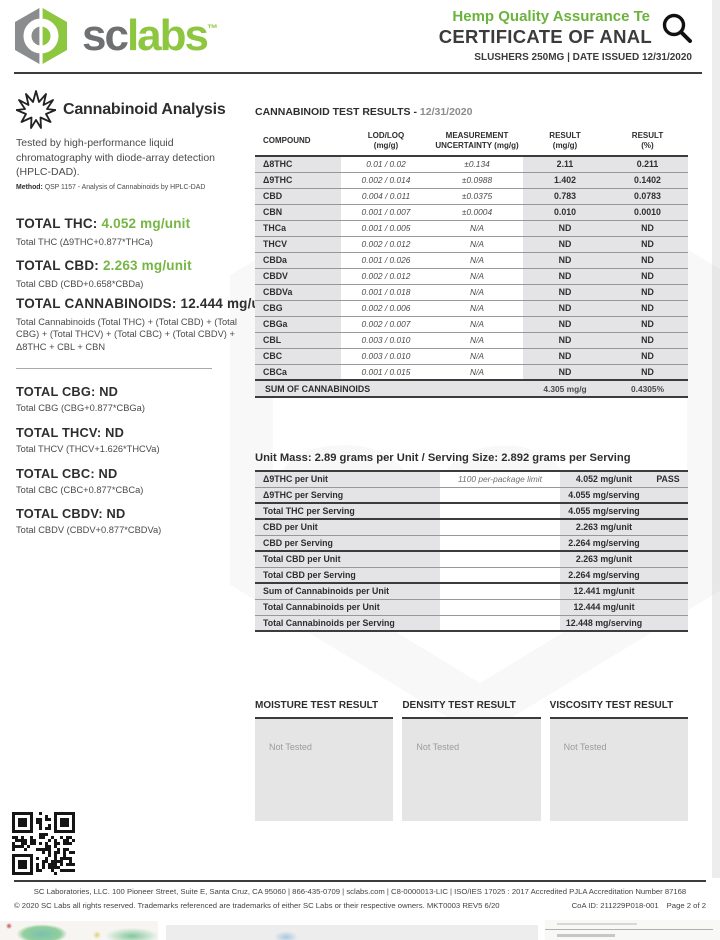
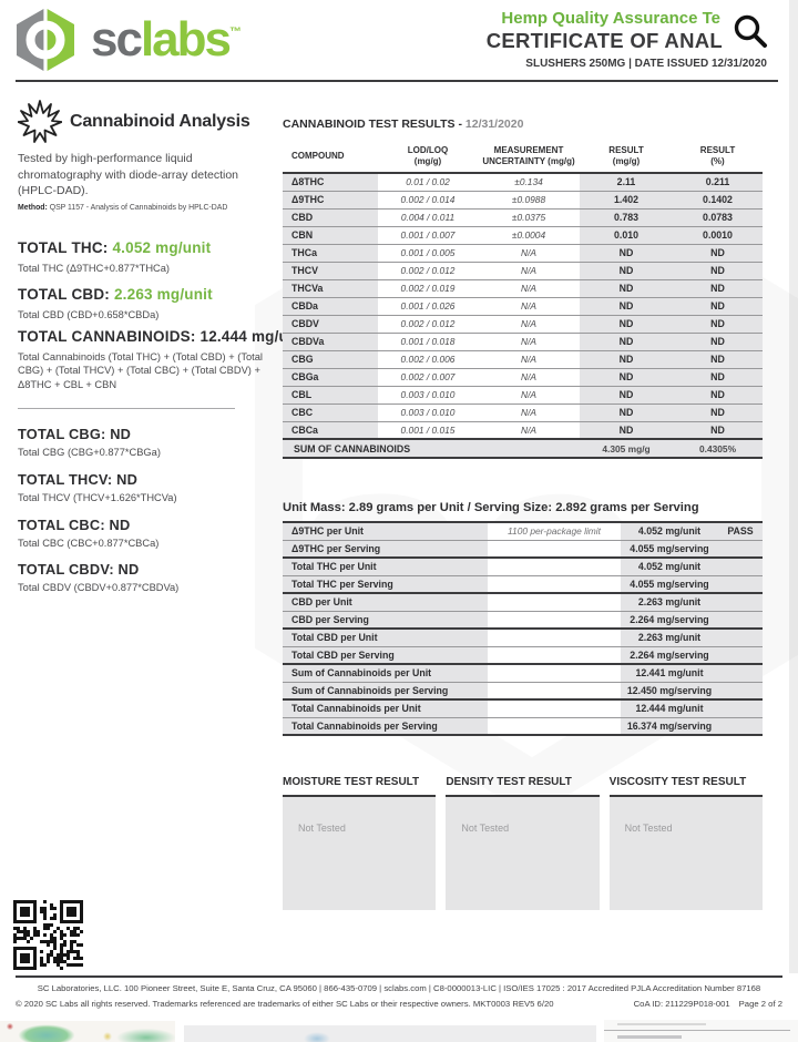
  sclabs™
  Hemp Quality Assurance Te
  CERTIFICATE OF ANAL
  SLUSHERS 250MG | DATE ISSUED 12/31/2020
  Cannabinoid Analysis
  Tested by high-performance liquid chromatography with diode-array detection (HPLC-DAD).
  TOTAL THC: 4.052 mg/unit
  Total THC (Δ9THC+0.877*THCa)
  TOTAL CBD: 2.263 mg/unit
  Total CBD (CBD+0.658*CBDa)
  TOTAL CANNABINOIDS: 12.444 mg/
  Total Cannabinoids (Total THC) + (Total CBD) + (Total CBG) + (Total THCV) + (Total CBC) + (Total CBDV) + Δ8THC + CBL + CBN
  TOTAL CBG: ND
  Total CBG (CBG+0.877*CBGa)
  TOTAL THCV: ND
  Total THCV (THCV+1.626*THCVa)
  TOTAL CBC: ND
  Total CBC (CBC+0.877*CBCa)
  TOTAL CBDV: ND
  Total CBDV (CBDV+0.877*CBDVa)
  CANNABINOID TEST RESULTS - 12/31/2020
  COMPOUND	LOD/LOQ(mg/g)	MEASUREMENTUNCERTAINTY (mg/g)	RESULT(mg/g)	RESULT(%)
  Δ8THC	0.01 / 0.02	±0.134	2.11	0.211
  Δ9THC	0.002 / 0.014	±0.0988	1.402	0.1402
  CBD	0.004 / 0.011	±0.0375	0.783	0.0783
  CBN	0.001 / 0.007	±0.0004	0.010	0.0010
  THCa	0.001 / 0.005	N/A	ND	ND
  THCV	0.002 / 0.012	N/A	ND	ND
+ THCVa	0.002 / 0.019	N/A	ND	ND
  CBDa	0.001 / 0.026	N/A	ND	ND
  CBDV	0.002 / 0.012	N/A	ND	ND
  CBDVa	0.001 / 0.018	N/A	ND	ND
  CBG	0.002 / 0.006	N/A	ND	ND
  CBGa	0.002 / 0.007	N/A	ND	ND
  CBL	0.003 / 0.010	N/A	ND	ND
  CBC	0.003 / 0.010	N/A	ND	ND
  CBCa	0.001 / 0.015	N/A	ND	ND
  SUM OF CANNABINOIDS	4.305 mg/g	0.4305%
  Unit Mass: 2.89 grams per Unit / Serving Size: 2.892 grams per Serving
  Δ9THC per Unit	1100 per-package limit	4.052 mg/unit	PASS
  Δ9THC per Serving		4.055 mg/serving
+ Total THC per Unit		4.052 mg/unit
  Total THC per Serving		4.055 mg/serving
  CBD per Unit		2.263 mg/unit
  CBD per Serving		2.264 mg/serving
  Total CBD per Unit		2.263 mg/unit
  Total CBD per Serving		2.264 mg/serving
  Sum of Cannabinoids per Unit		12.441 mg/unit
+ Sum of Cannabinoids per Serving		12.450 mg/serving
  Total Cannabinoids per Unit		12.444 mg/unit
- Total Cannabinoids per Serving		12.448 mg/serving
+ Total Cannabinoids per Serving		16.374 mg/serving
  MOISTURE TEST RESULT
  Not Tested
  DENSITY TEST RESULT
  Not Tested
  VISCOSITY TEST RESULT
  Not Tested
  SC Laboratories, LLC. 100 Pioneer Street, Suite E, Santa Cruz, CA 95060 | 866-435-0709 | sclabs.com | C8-0000013-LIC | ISO/IES 17025 : 2017 Accredited PJLA Accreditation Number 87168
  © 2020 SC Labs all rights reserved. Trademarks referenced are trademarks of either SC Labs or their respective owners. MKT0003 REV5 6/20
  CoA ID: 211229P018-001
  Page 2 of 2
